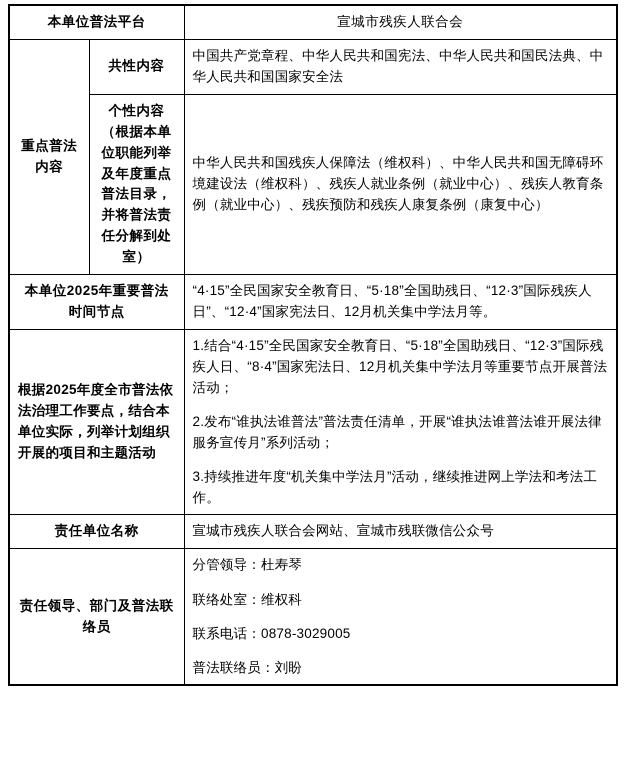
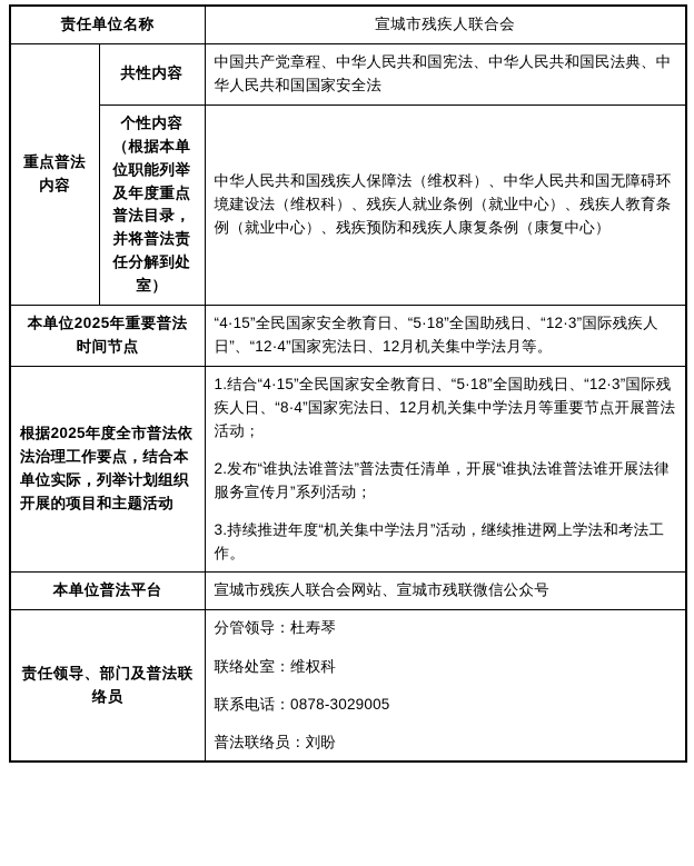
- 本单位普法平台	宣城市残疾人联合会
+ 责任单位名称	宣城市残疾人联合会
  重点普法内容	共性内容	中国共产党章程、中华人民共和国宪法、中华人民共和国民法典、中华人民共和国国家安全法
  个性内容（根据本单位职能列举及年度重点普法目录，并将普法责任分解到处室）	中华人民共和国残疾人保障法（维权科）、中华人民共和国无障碍环境建设法（维权科）、残疾人就业条例（就业中心）、残疾人教育条例（就业中心）、残疾预防和残疾人康复条例（康复中心）
  本单位2025年重要普法时间节点	“4·15”全民国家安全教育日、“5·18”全国助残日、“12·3”国际残疾人日”、“12·4”国家宪法日、12月机关集中学法月等。
  根据2025年度全市普法依法治理工作要点，结合本单位实际，列举计划组织开展的项目和主题活动	1.结合“4·15”全民国家安全教育日、“5·18”全国助残日、“12·3”国际残疾人日、“8·4”国家宪法日、12月机关集中学法月等重要节点开展普法活动； 2.发布“谁执法谁普法”普法责任清单，开展“谁执法谁普法谁开展法律服务宣传月”系列活动； 3.持续推进年度“机关集中学法月”活动，继续推进网上学法和考法工作。
- 责任单位名称	宣城市残疾人联合会网站、宣城市残联微信公众号
+ 本单位普法平台	宣城市残疾人联合会网站、宣城市残联微信公众号
  责任领导、部门及普法联络员	分管领导：杜寿琴 联络处室：维权科 联系电话：0878-3029005 普法联络员：刘盼
